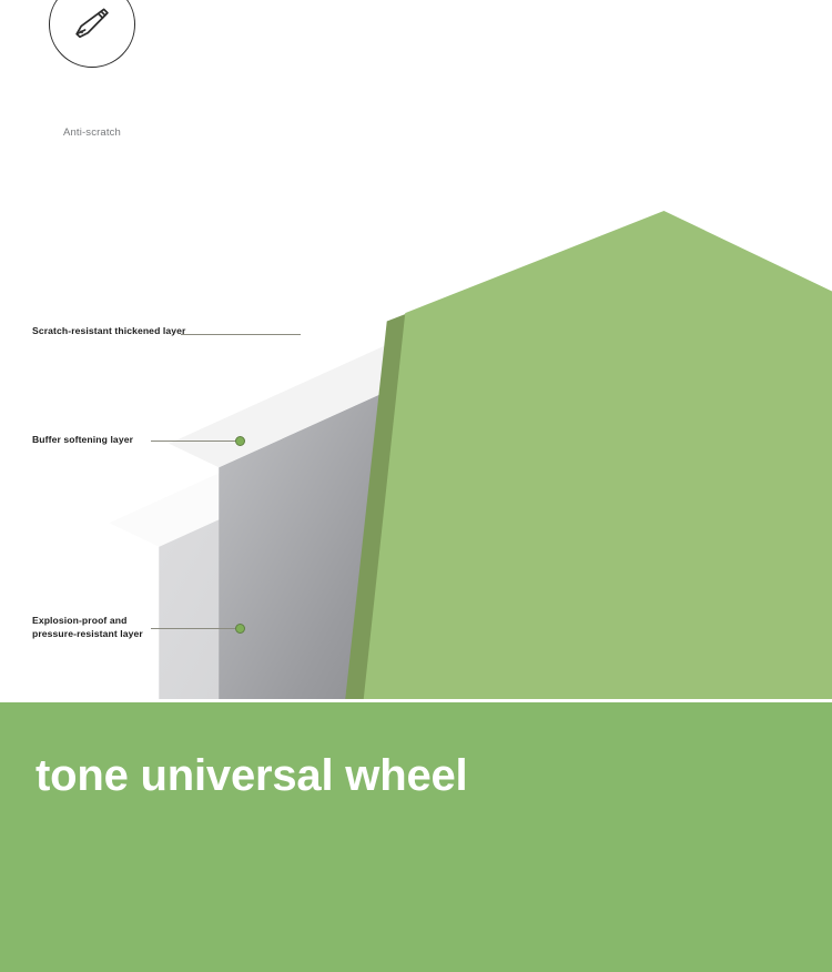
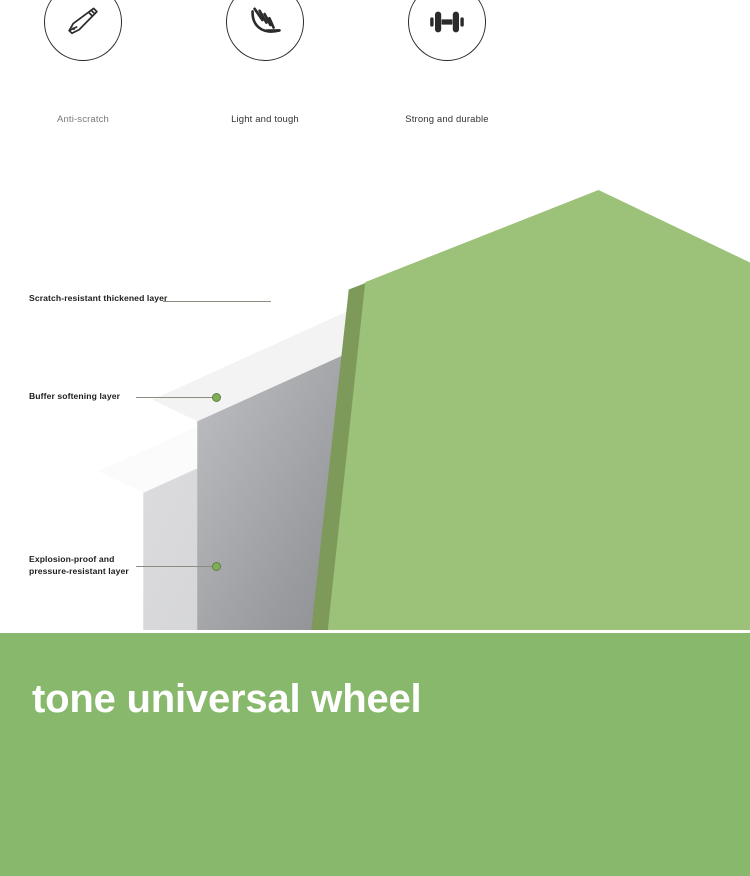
  Anti-scratch
+ Light and tough
+ Strong and durable
  Scratch-resistant thickened layer
  Buffer softening layer
  Explosion-proof and
  pressure-resistant layer
  tone universal wheel
